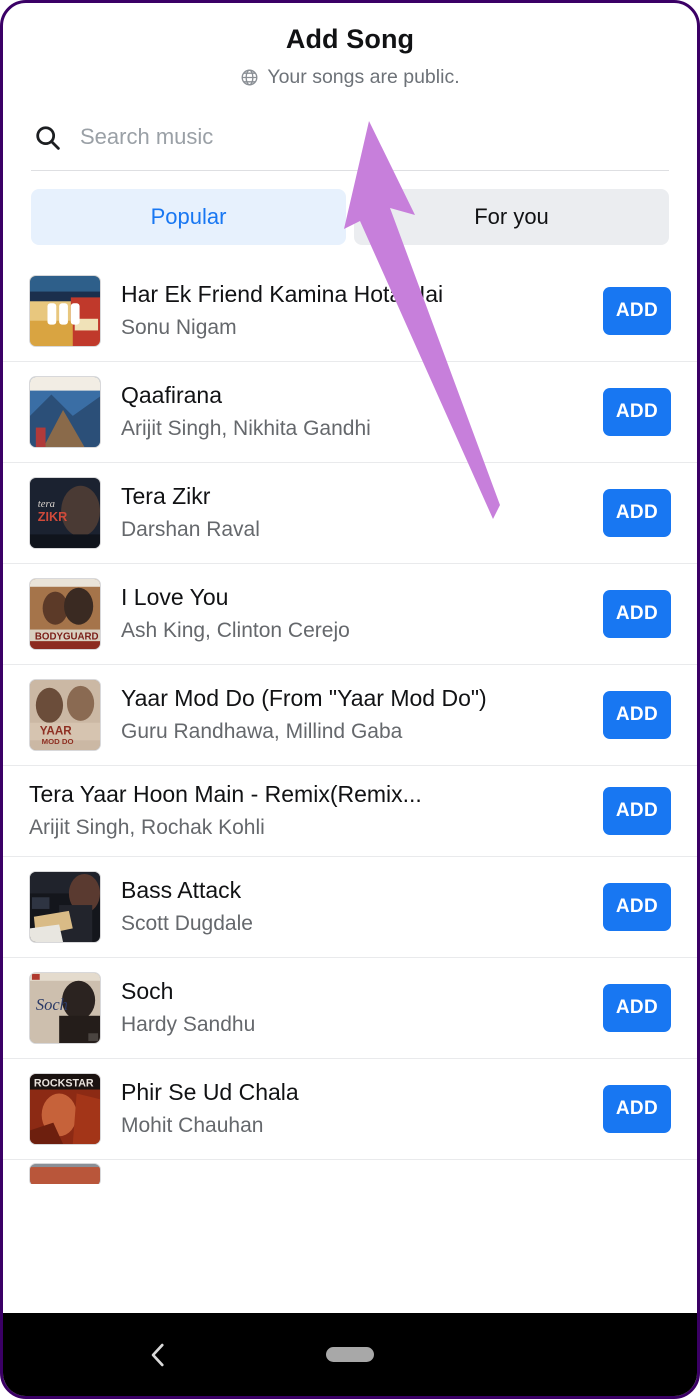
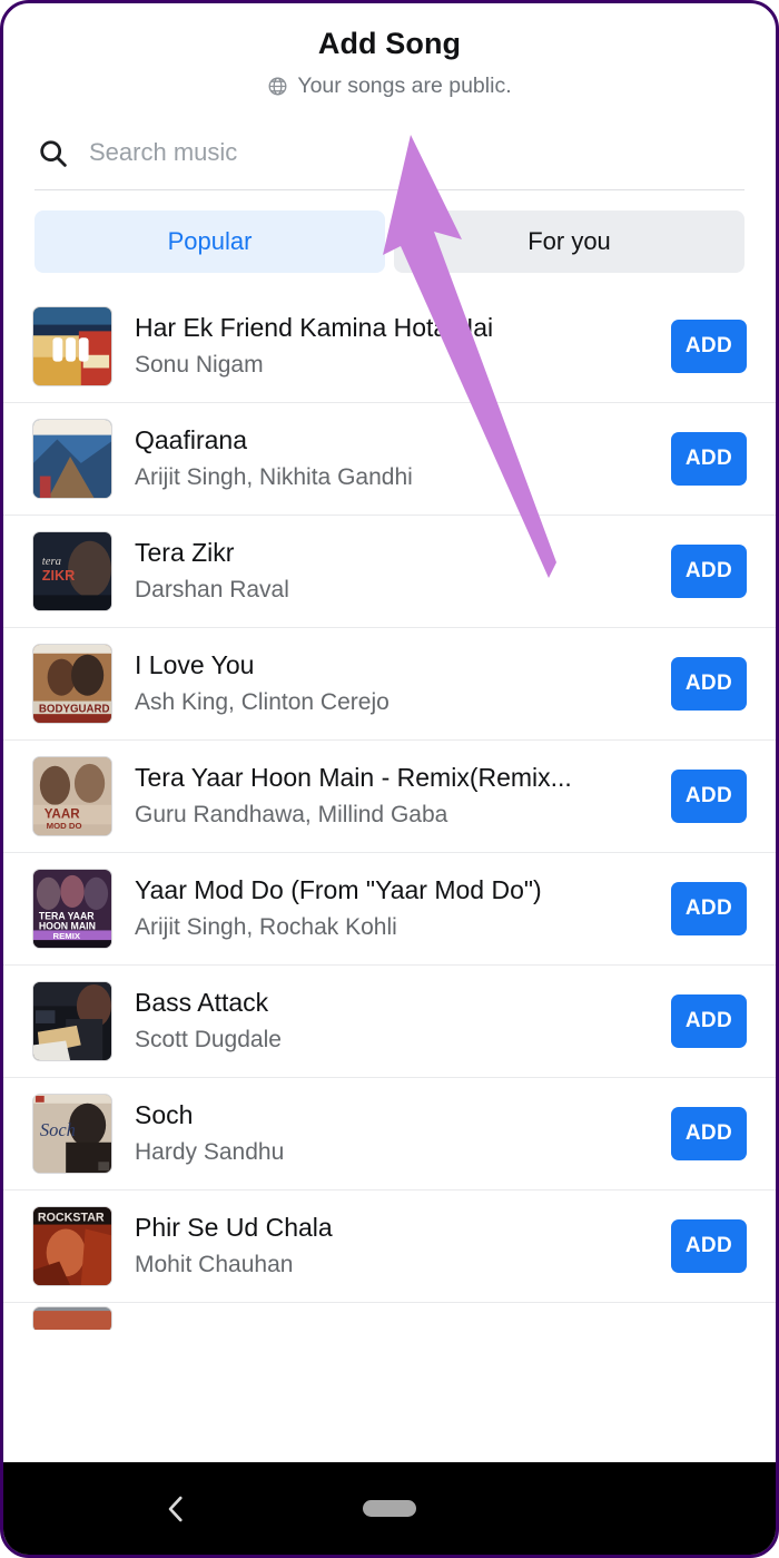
  Add Song
  Your songs are public.
  Search music
  Popular
  For you
  Har Ek Friend Kamina Hotai
  Sonu Nigam
  ADD
  Qaafirana
  Arijit Singh, Nikhita Gandhi
  ADD
  tera
  ZIKR
  Tera Zikr
  Darshan Raval
  ADD
  BODYGUARD
  I Love You
  Ash King, Clinton Cerejo
  ADD
  YAAR
  MOD DO
- Yaar Mod Do (From "Yaar Mod Do")
+ Tera Yaar Hoon Main - Remix(Remix...
  Guru Randhawa, Millind Gaba
  ADD
+ TERA YAAR
+ HOON MAIN
+ REMIX
- Tera Yaar Hoon Main - Remix(Remix...
+ Yaar Mod Do (From "Yaar Mod Do")
  Arijit Singh, Rochak Kohli
  ADD
  Bass Attack
  Scott Dugdale
  ADD
  Soch
  Soch
  Hardy Sandhu
  ADD
  ROCKSTAR
  Phir Se Ud Chala
  Mohit Chauhan
  ADD
